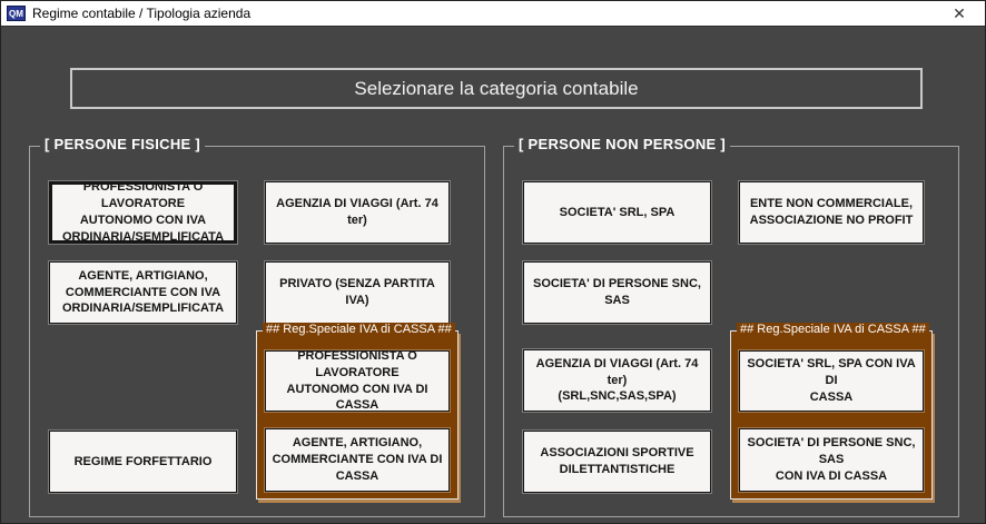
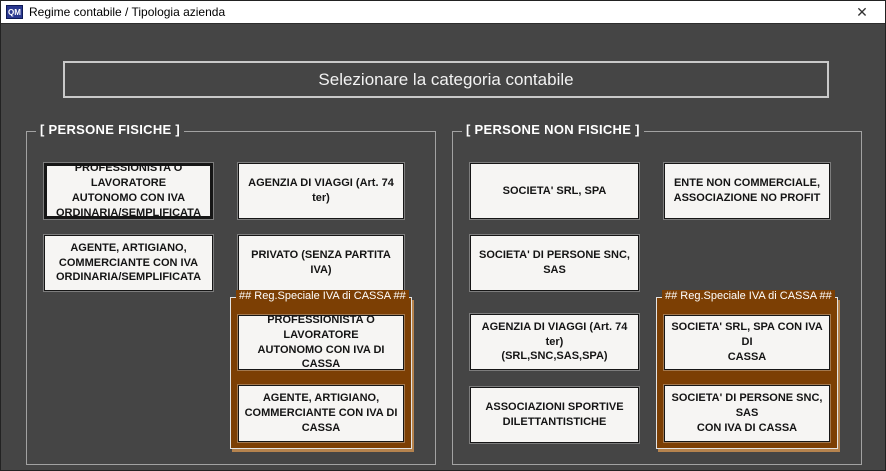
  QM
  Regime contabile / Tipologia azienda
  ✕
  Selezionare la categoria contabile
  [ PERSONE FISICHE ]
  PROFESSIONISTA O LAVORATORE
  AUTONOMO CON IVA
  ORDINARIA/SEMPLIFICATA
  AGENTE, ARTIGIANO,
  COMMERCIANTE CON IVA
  ORDINARIA/SEMPLIFICATA
- REGIME FORFETTARIO
  AGENZIA DI VIAGGI (Art. 74 ter)
  PRIVATO (SENZA PARTITA IVA)
  ## Reg.Speciale IVA di CASSA ##
  PROFESSIONISTA O LAVORATORE
  AUTONOMO CON IVA DI CASSA
  AGENTE, ARTIGIANO,
  COMMERCIANTE CON IVA DI
  CASSA
- [ PERSONE NON PERSONE ]
+ [ PERSONE NON FISICHE ]
  SOCIETA' SRL, SPA
  SOCIETA' DI PERSONE SNC, SAS
  AGENZIA DI VIAGGI (Art. 74 ter)
  (SRL,SNC,SAS,SPA)
  ASSOCIAZIONI SPORTIVE
  DILETTANTISTICHE
  ENTE NON COMMERCIALE,
  ASSOCIAZIONE NO PROFIT
  ## Reg.Speciale IVA di CASSA ##
  SOCIETA' SRL, SPA CON IVA DI
  CASSA
  SOCIETA' DI PERSONE SNC, SAS
  CON IVA DI CASSA
